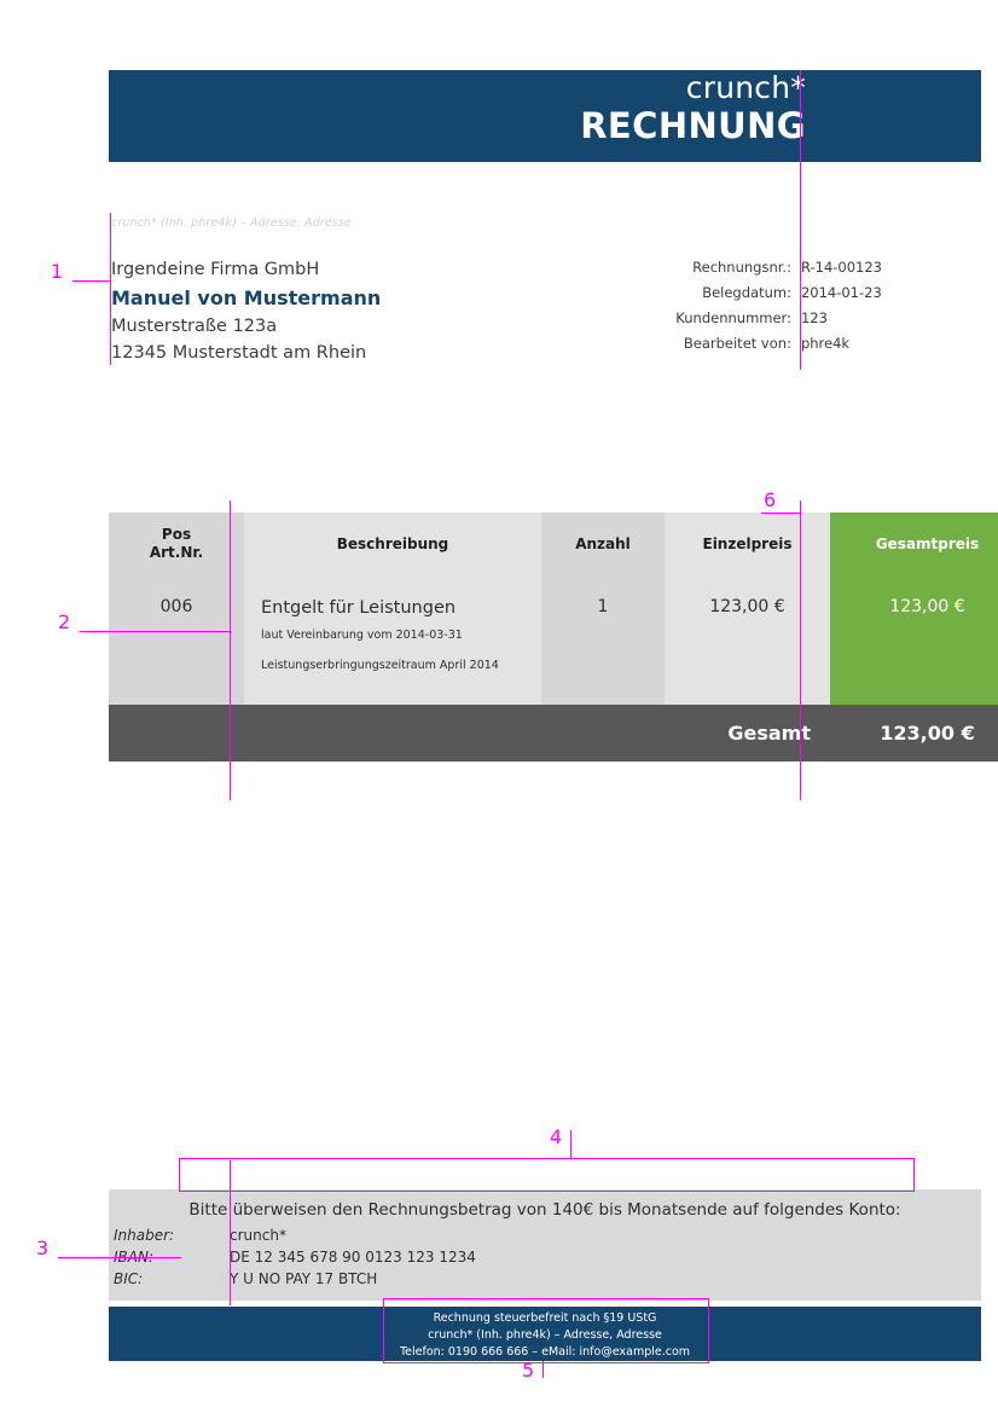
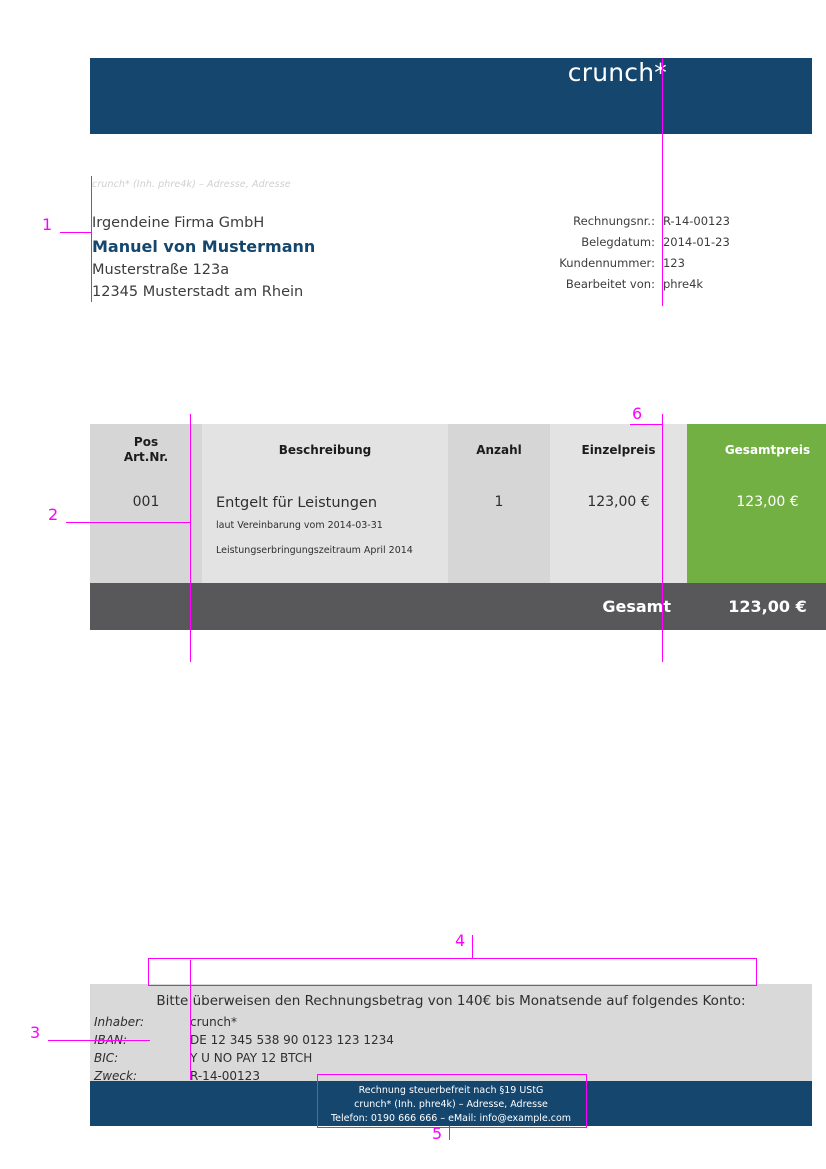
  crunch*
- RECHNUNG
  crunch* (Inh. phre4k) – Adresse, Adresse
  Irgendeine Firma GmbH
  Manuel von Mustermann
  Musterstraße 123a
  12345 Musterstadt am Rhein
  Rechnungsnr.:	R-14-00123
  Belegdatum:	2014-01-23
  Kundennummer:	123
  Bearbeitet von:	phre4k
  Pos Art.Nr.	Beschreibung	Anzahl	Einzelpreis	Gesamtpreis
- 006	Entgelt für Leistungen laut Vereinbarung vom 2014-03-31 Leistungserbringungszeitraum April 2014	1	123,00 €	123,00 €
+ 001	Entgelt für Leistungen laut Vereinbarung vom 2014-03-31 Leistungserbringungszeitraum April 2014	1	123,00 €	123,00 €
  			Gesamt	123,00 €
  Bitte überweisen den Rechnungsbetrag von 140€ bis Monatsende auf folgendes Konto:
  Inhaber:	crunch*
- 	DE 12 345 678 90 0123 123 1234
+ 	DE 12 345 538 90 0123 123 1234
- BIC:	Y U NO PAY 17 BTCH
+ BIC:	Y U NO PAY 12 BTCH
+ Zweck:	R-14-00123
  Rechnung steuerbefreit nach §19 UStG
  crunch* (Inh. phre4k) – Adresse, Adresse
  Telefon: 0190 666 666 – eMail: info@example.com
  1
  2
  3
  4
  5
  6
